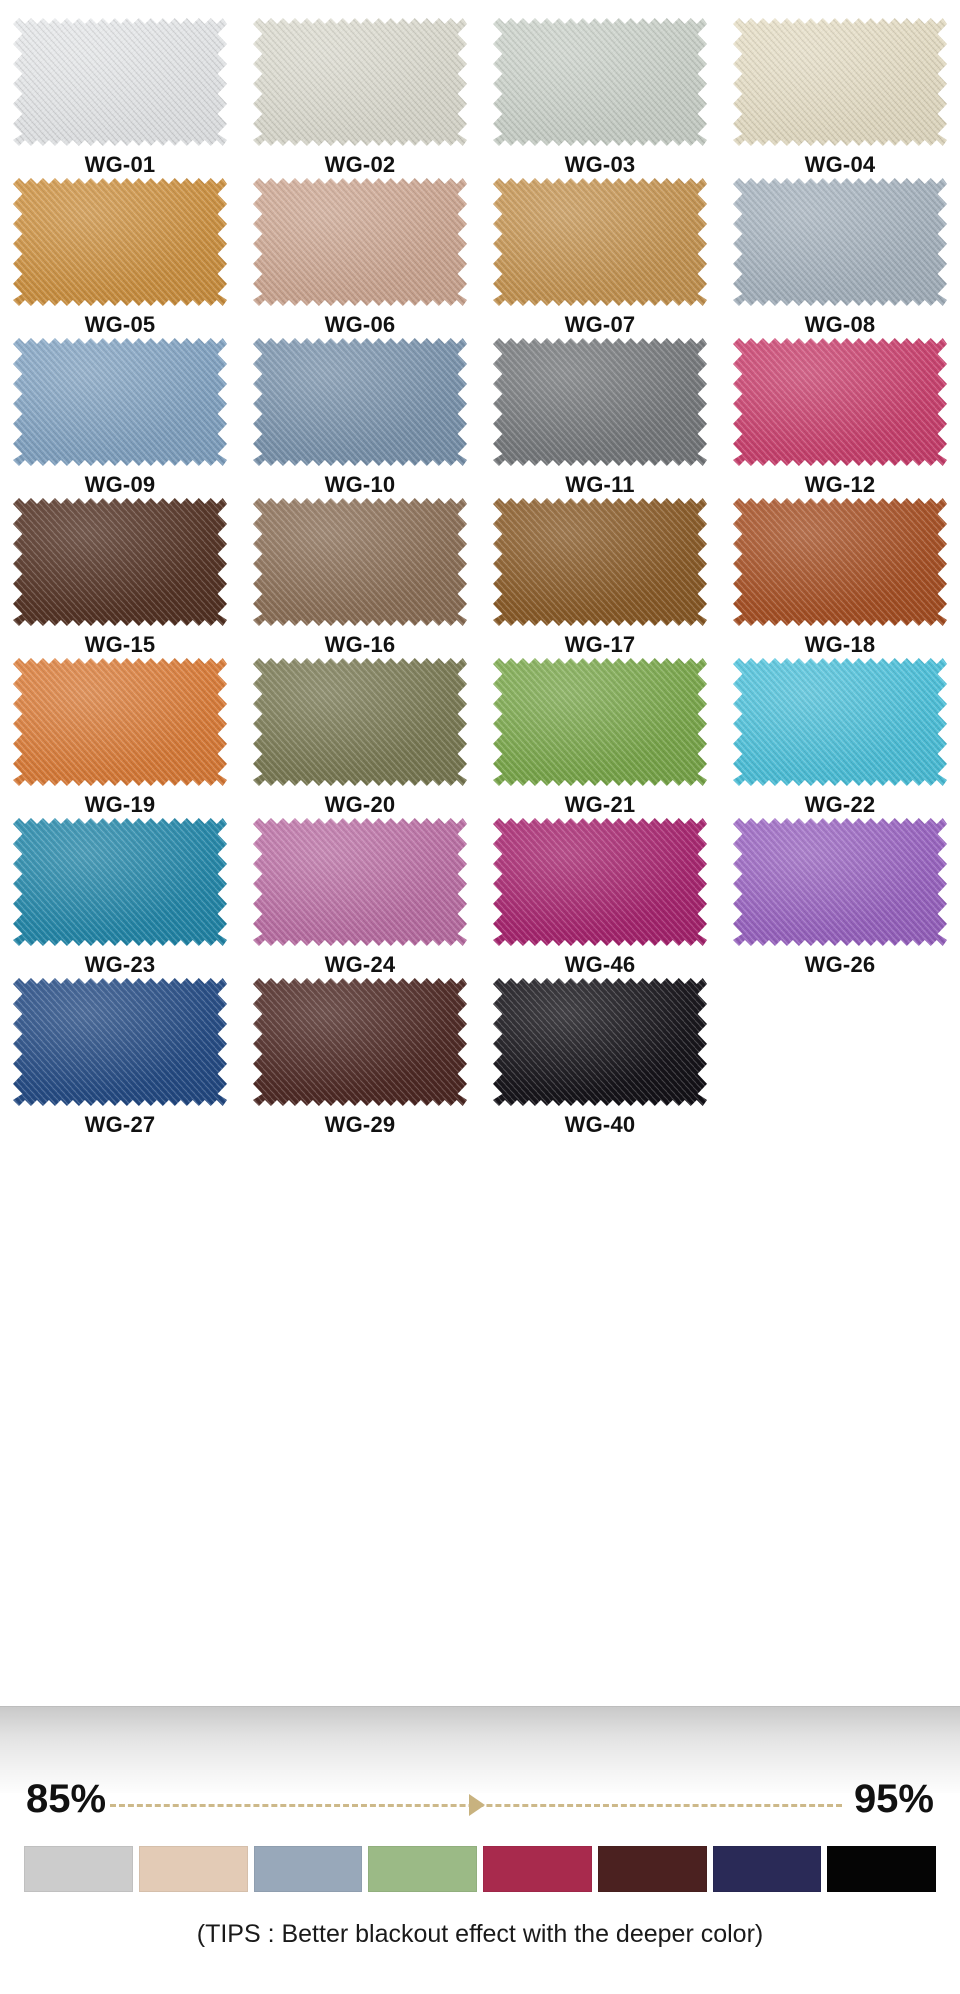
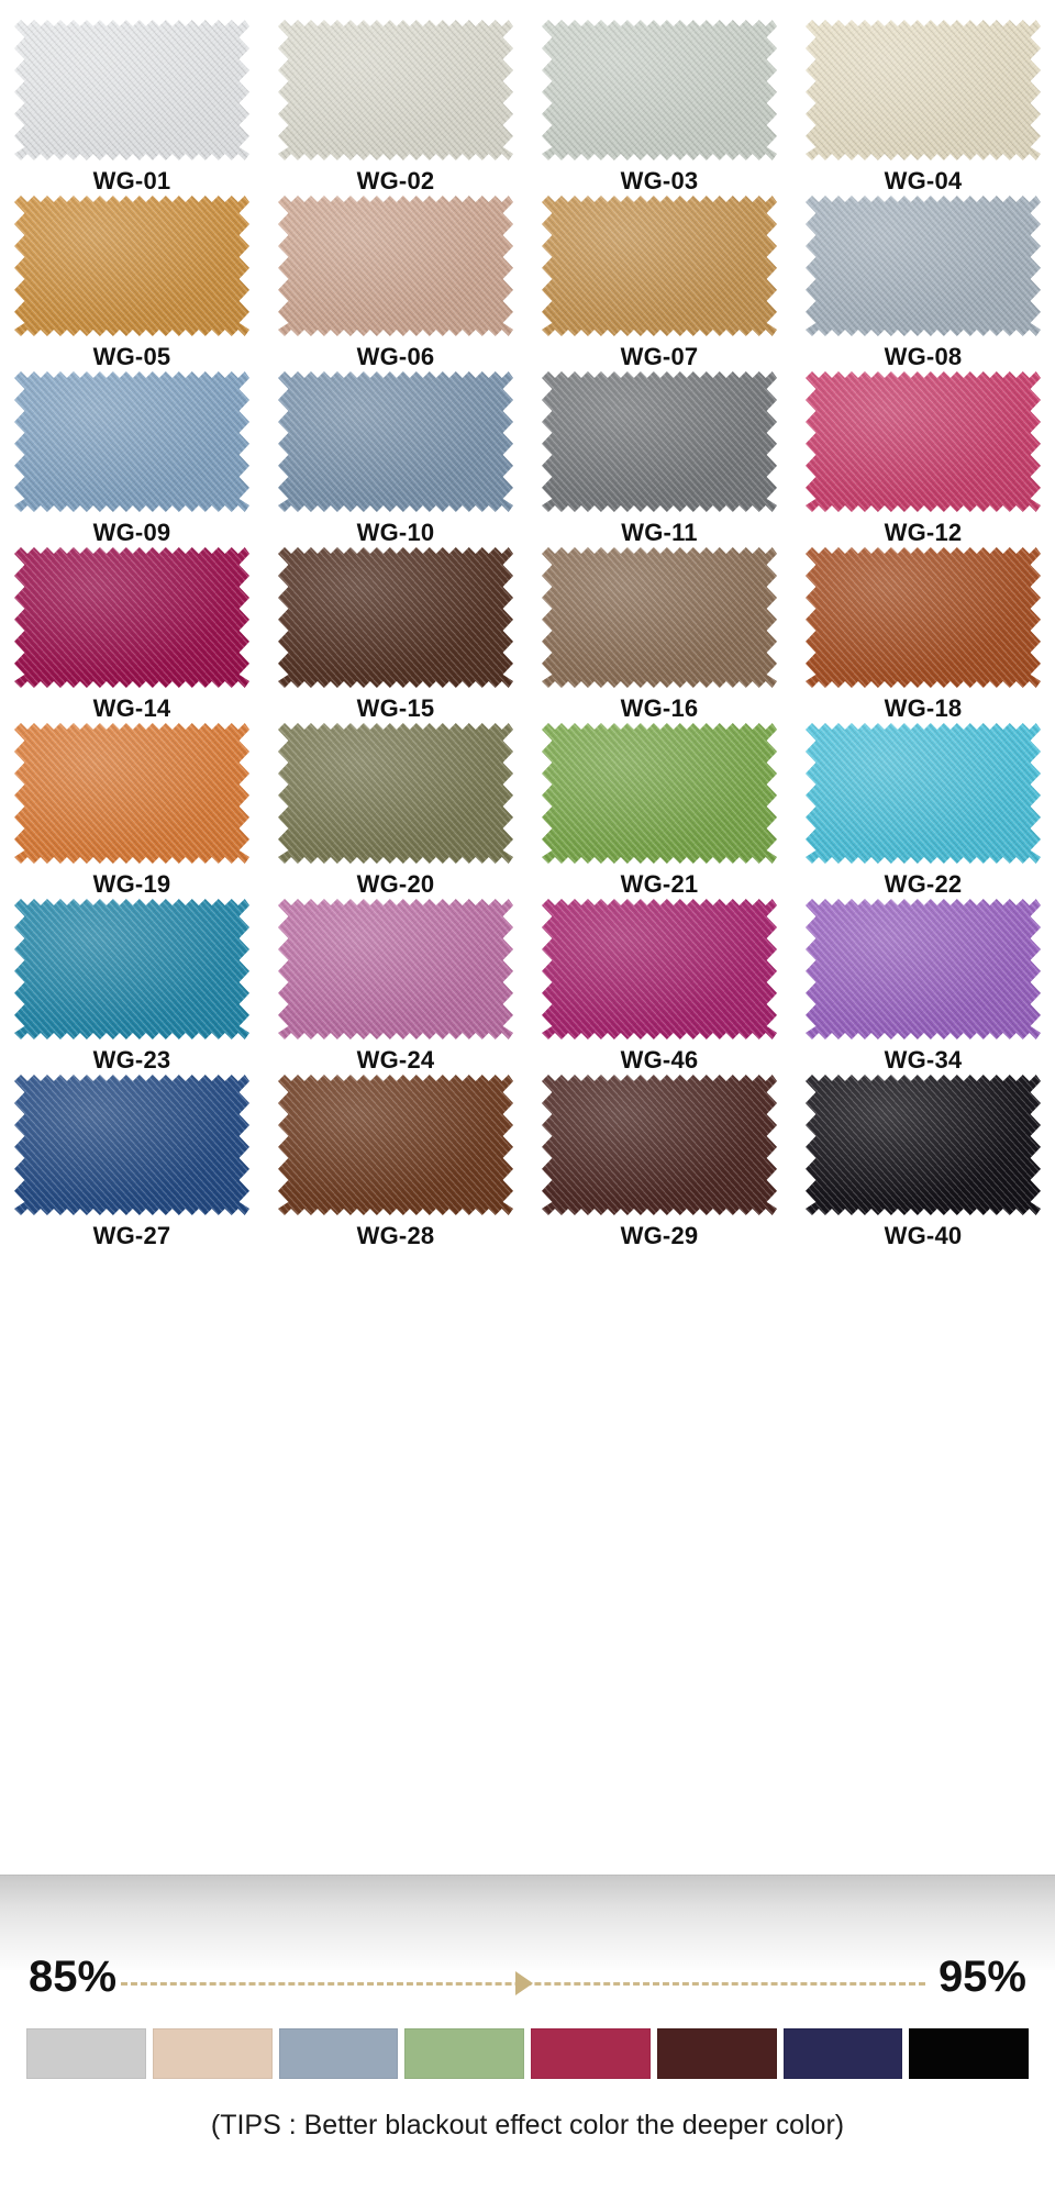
  WG-01
  WG-02
  WG-03
  WG-04
  WG-05
  WG-06
  WG-07
  WG-08
  WG-09
  WG-10
  WG-11
  WG-12
+ WG-14
  WG-15
  WG-16
- WG-17
  WG-18
  WG-19
  WG-20
  WG-21
  WG-22
  WG-23
  WG-24
  WG-46
- WG-26
+ WG-34
  WG-27
+ WG-28
  WG-29
  WG-40
  85%
  95%
- (TIPS : Better blackout effect with the deeper color)
+ (TIPS : Better blackout effect color the deeper color)
